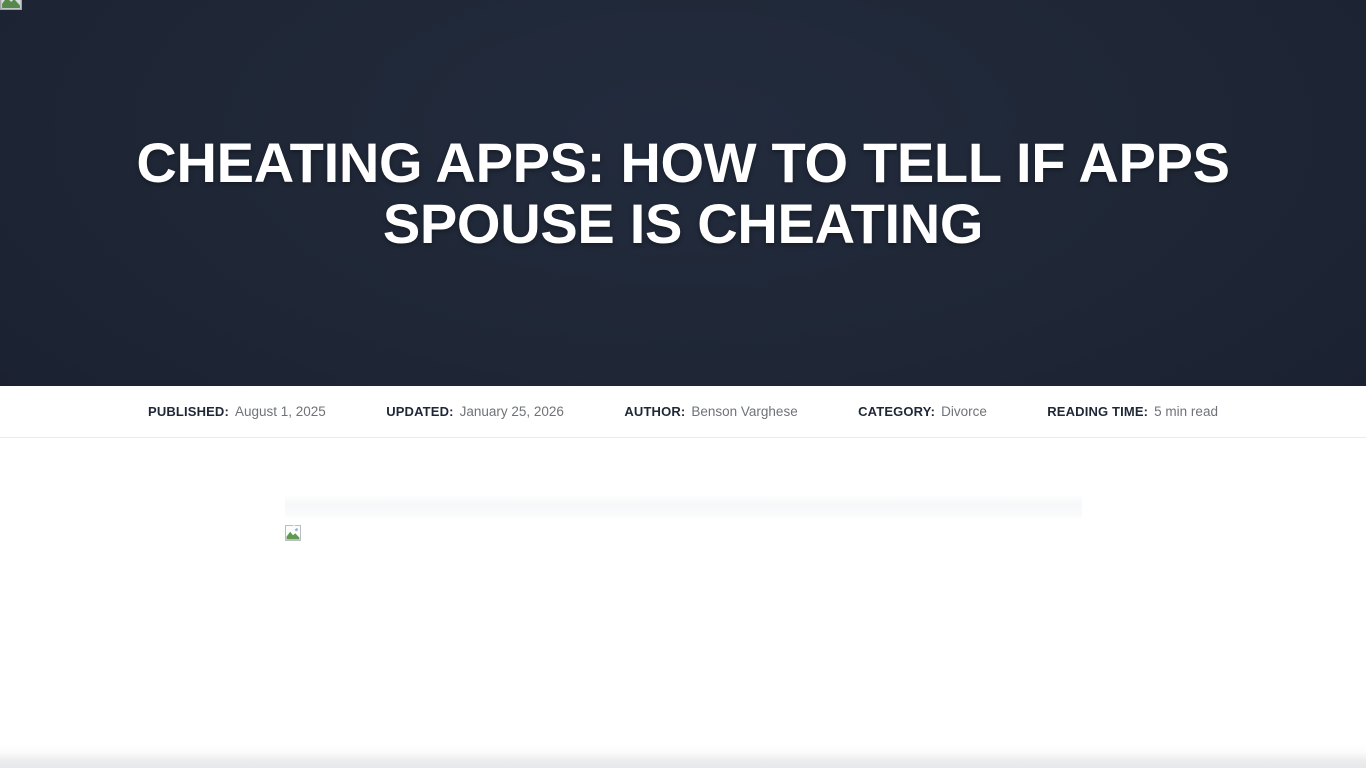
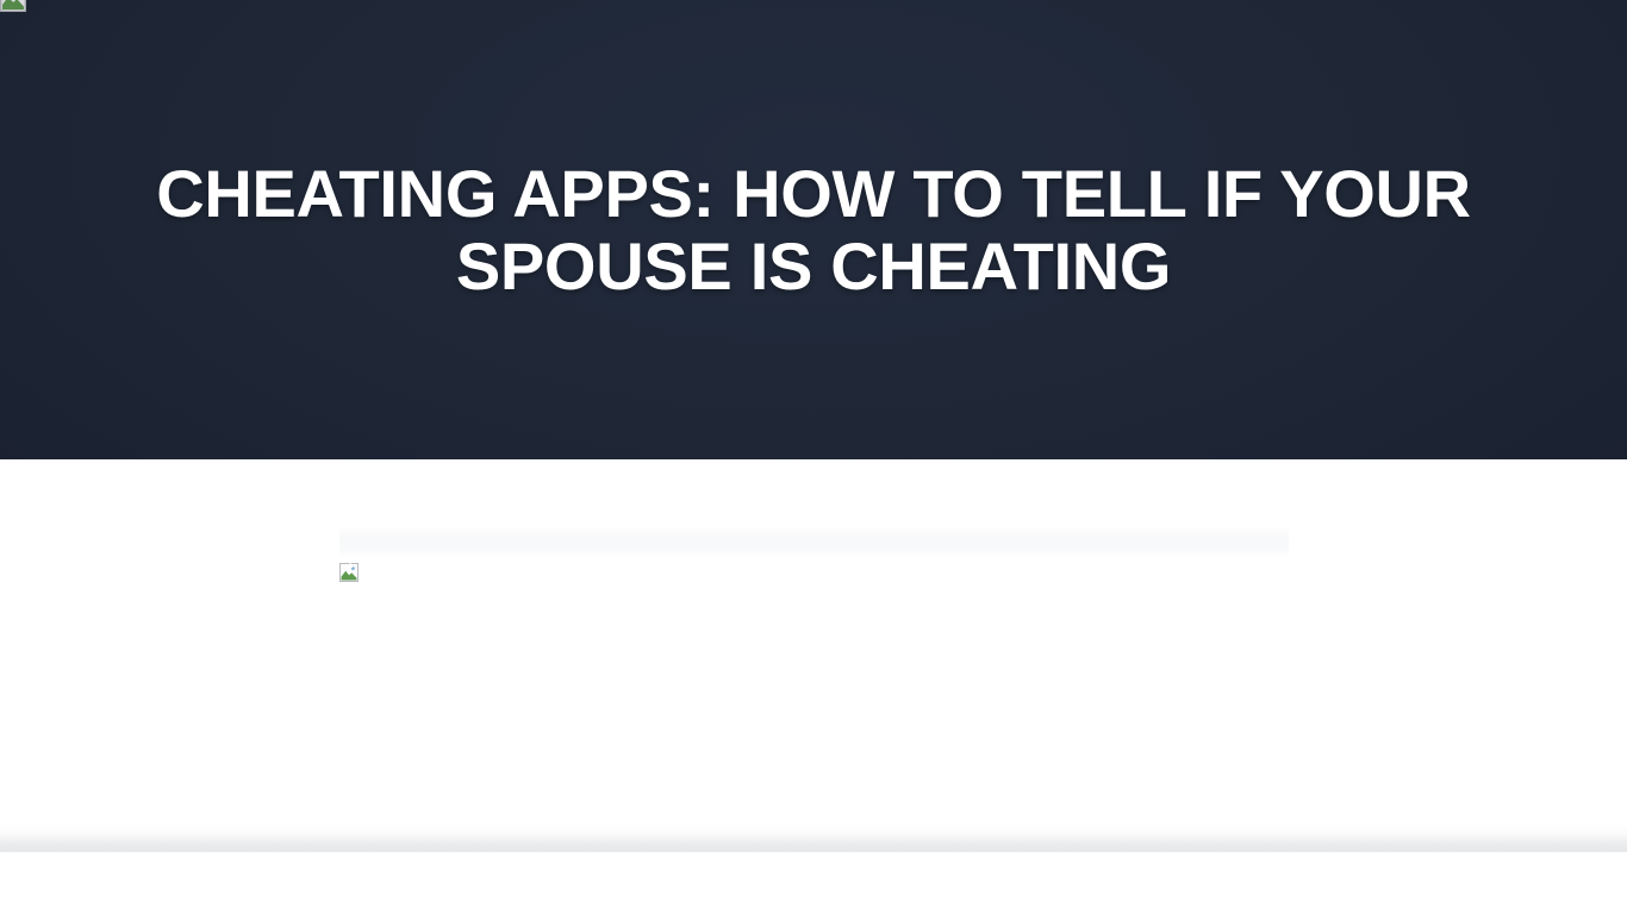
- CHEATING APPS: HOW TO TELL IF APPS SPOUSE IS CHEATING
+ CHEATING APPS: HOW TO TELL IF YOUR SPOUSE IS CHEATING
- PUBLISHED:
- August 1, 2025
- UPDATED:
- January 25, 2026
- AUTHOR:
- Benson Varghese
- CATEGORY:
- Divorce
- READING TIME:
- 5 min read
